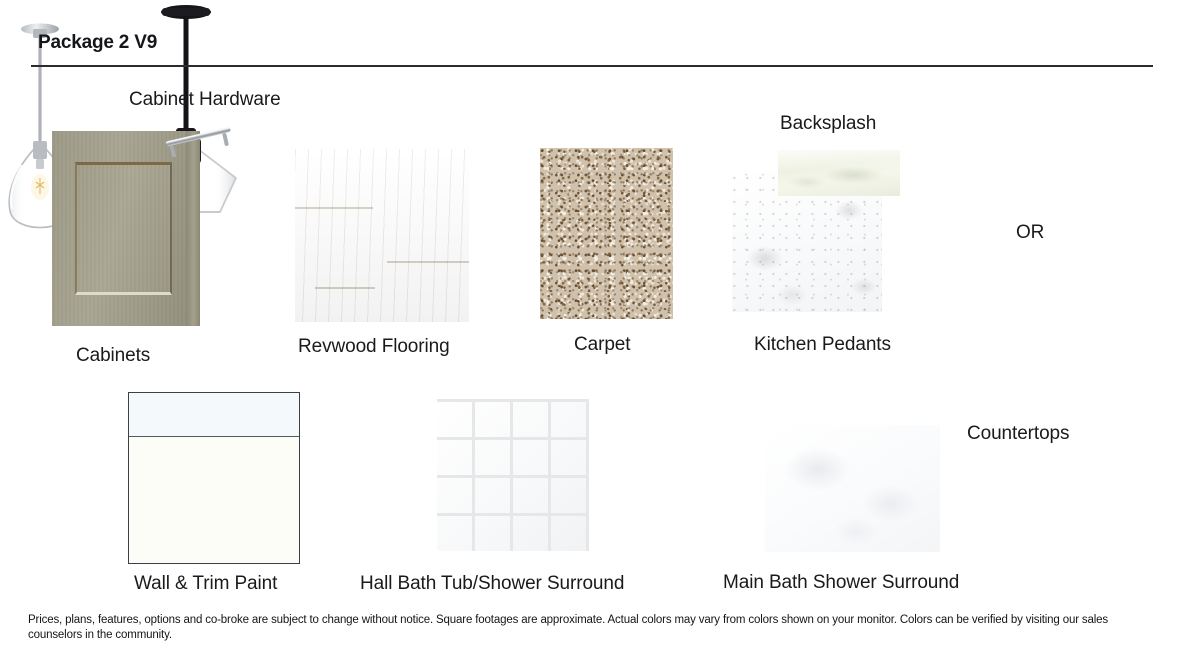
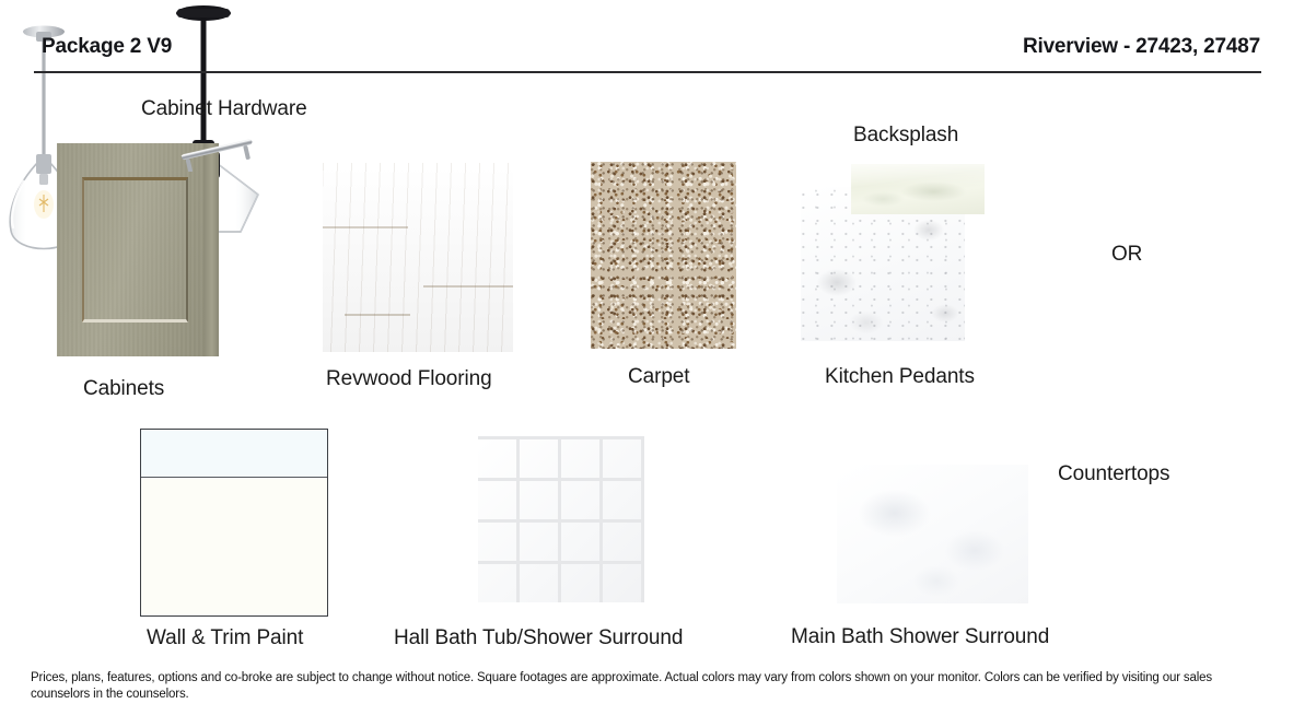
  Package 2 V9
+ Riverview - 27423, 27487
  Cabinet Hardware
  Cabinets
  Revwood Flooring
  Carpet
  Backsplash
  Kitchen Pedants
  OR
  Countertops
  Wall & Trim Paint
  Hall Bath Tub/Shower Surround
  Main Bath Shower Surround
- Prices, plans, features, options and co-broke are subject to change without notice. Square footages are approximate. Actual colors may vary from colors shown on your monitor. Colors can be verified by visiting our sales counselors in the community.
+ Prices, plans, features, options and co-broke are subject to change without notice. Square footages are approximate. Actual colors may vary from colors shown on your monitor. Colors can be verified by visiting our sales counselors in the counselors.
